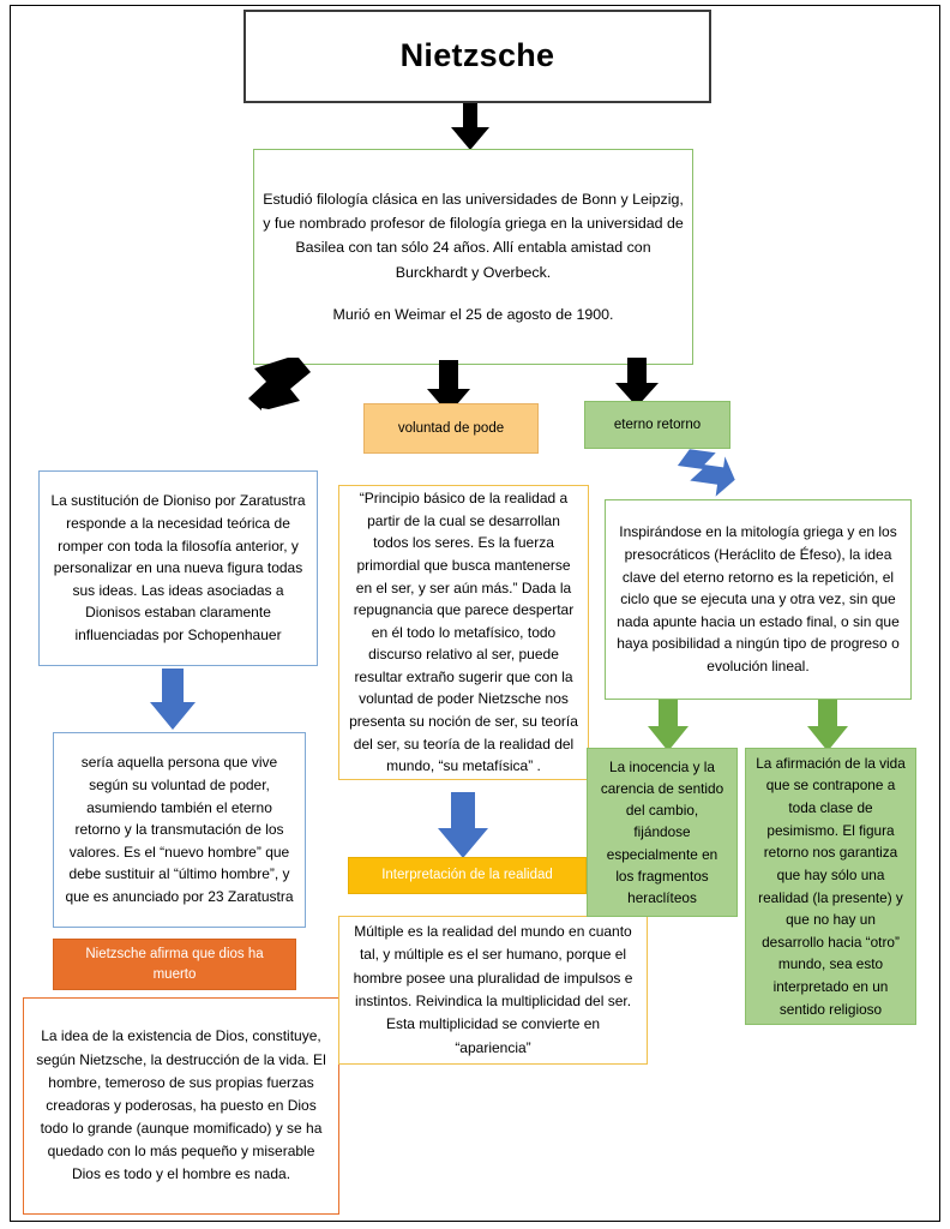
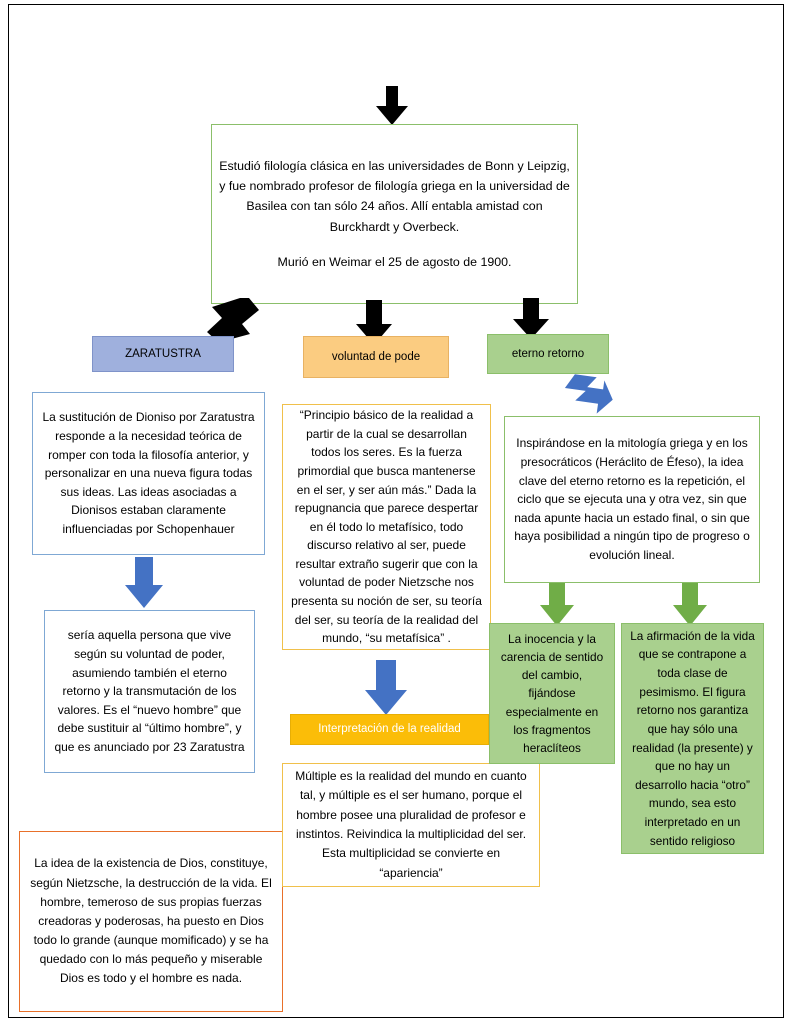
- Nietzsche
  Estudió filología clásica en las universidades de Bonn y Leipzig, y fue nombrado profesor de filología griega en la universidad de Basilea con tan sólo 24 años. Allí entabla amistad con Burckhardt y Overbeck.
  Murió en Weimar el 25 de agosto de 1900.
+ ZARATUSTRA
  voluntad de pode
  eterno retorno
  La sustitución de Dioniso por Zaratustra responde a la necesidad teórica de romper con toda la filosofía anterior, y personalizar en una nueva figura todas sus ideas. Las ideas asociadas a Dionisos estaban claramente influenciadas por Schopenhauer
  sería aquella persona que vive según su voluntad de poder, asumiendo también el eterno retorno y la transmutación de los valores. Es el “nuevo hombre” que debe sustituir al “último hombre”, y que es anunciado por 23 Zaratustra
- Nietzsche afirma que dios ha muerto
  La idea de la existencia de Dios, constituye, según Nietzsche, la destrucción de la vida. El hombre, temeroso de sus propias fuerzas creadoras y poderosas, ha puesto en Dios todo lo grande (aunque momificado) y se ha quedado con lo más pequeño y miserable Dios es todo y el hombre es nada.
  “Principio básico de la realidad a partir de la cual se desarrollan todos los seres. Es la fuerza primordial que busca mantenerse en el ser, y ser aún más.” Dada la repugnancia que parece despertar en él todo lo metafísico, todo discurso relativo al ser, puede resultar extraño sugerir que con la voluntad de poder Nietzsche nos presenta su noción de ser, su teoría del ser, su teoría de la realidad del mundo, “su metafísica” .
  Interpretación de la realidad
- Múltiple es la realidad del mundo en cuanto tal, y múltiple es el ser humano, porque el hombre posee una pluralidad de impulsos e instintos. Reivindica la multiplicidad del ser. Esta multiplicidad se convierte en “apariencia”
+ Múltiple es la realidad del mundo en cuanto tal, y múltiple es el ser humano, porque el hombre posee una pluralidad de profesor e instintos. Reivindica la multiplicidad del ser. Esta multiplicidad se convierte en “apariencia”
  Inspirándose en la mitología griega y en los presocráticos (Heráclito de Éfeso), la idea clave del eterno retorno es la repetición, el ciclo que se ejecuta una y otra vez, sin que nada apunte hacia un estado final, o sin que haya posibilidad a ningún tipo de progreso o evolución lineal.
  La inocencia y la carencia de sentido del cambio, fijándose especialmente en los fragmentos heraclíteos
  La afirmación de la vida que se contrapone a toda clase de pesimismo. El figura retorno nos garantiza que hay sólo una realidad (la presente) y que no hay un desarrollo hacia “otro” mundo, sea esto interpretado en un sentido religioso
